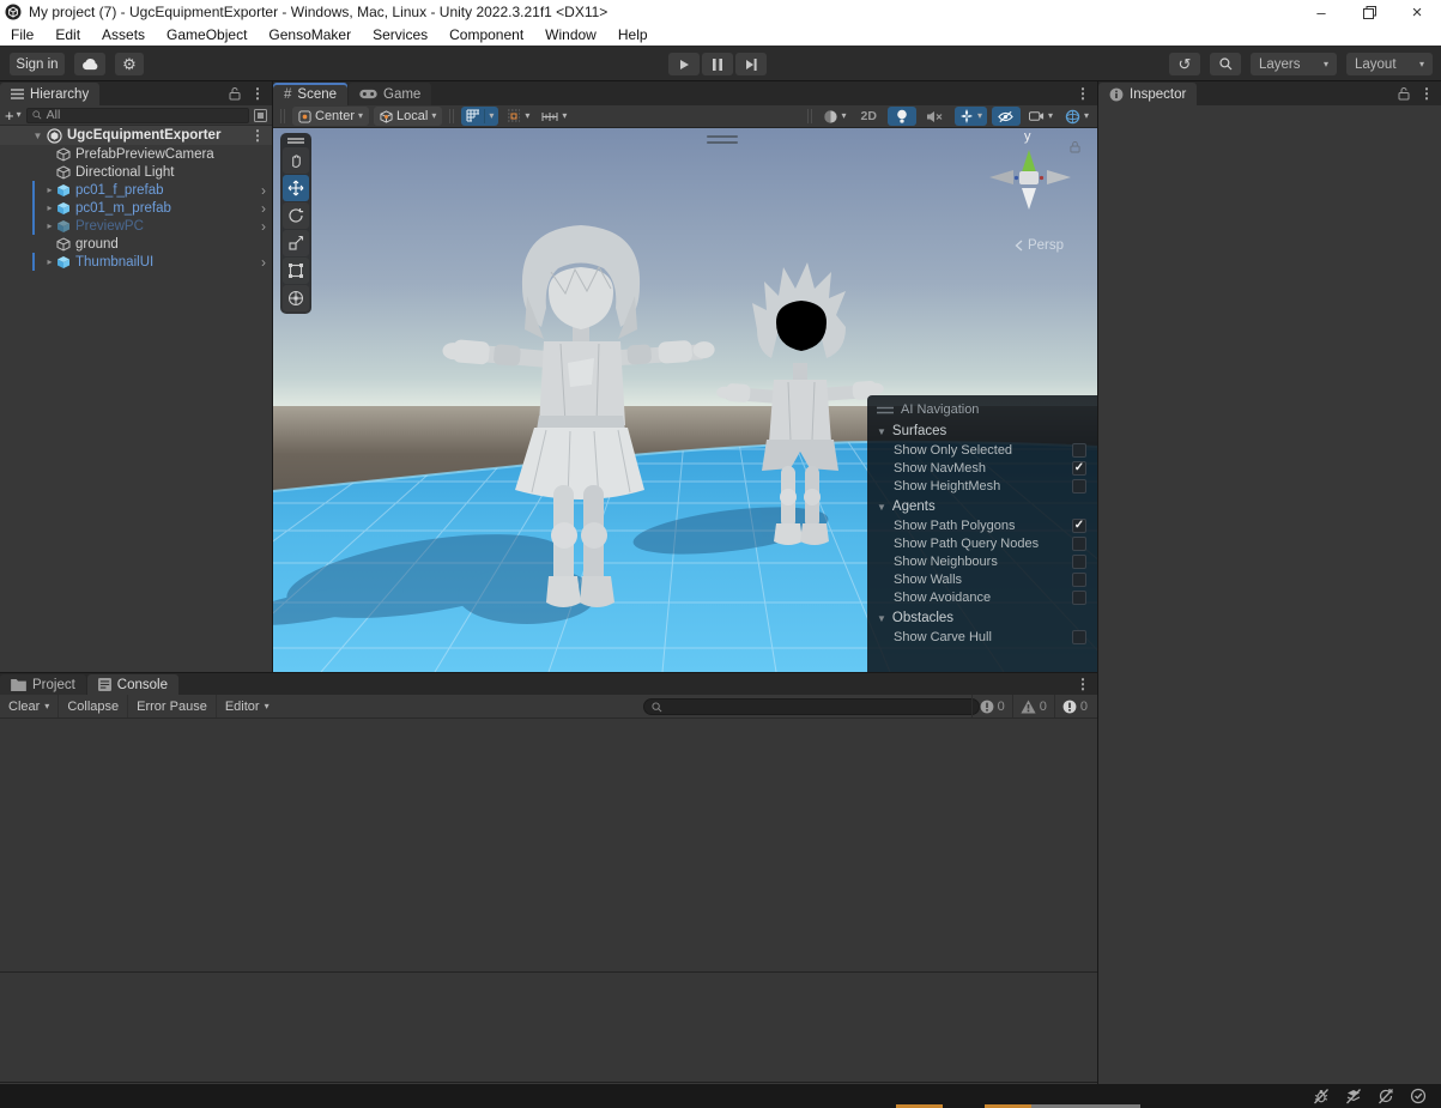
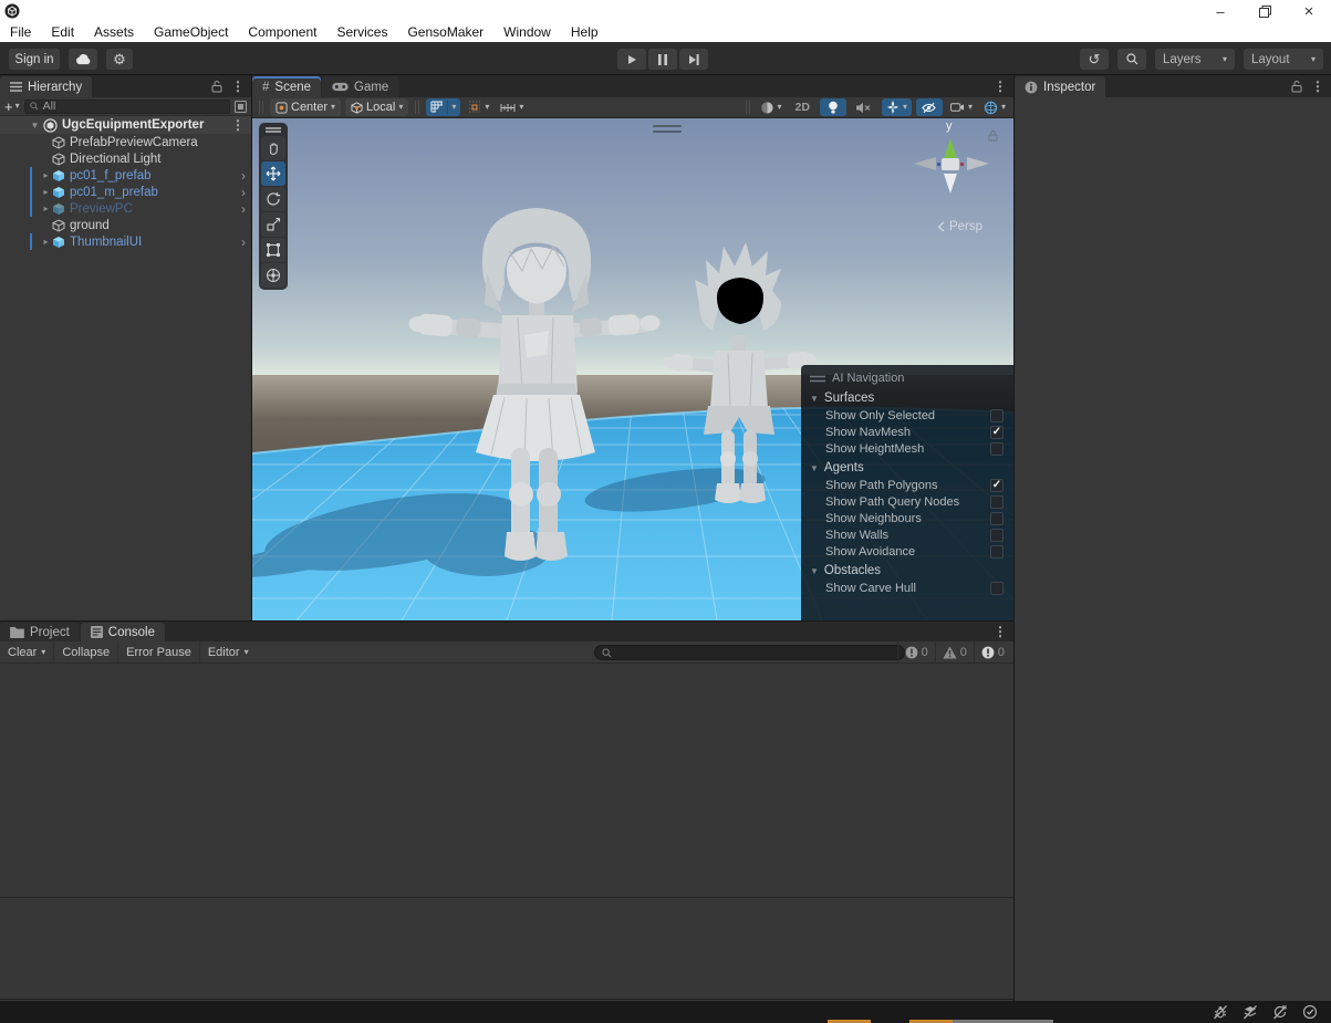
- My project (7) - UgcEquipmentExporter - Windows, Mac, Linux - Unity 2022.3.21f1 <DX11>
  –
  ×
  File
  Edit
  Assets
  GameObject
- GensoMaker
+ Component
  Services
- Component
+ GensoMaker
  Window
  Help
  Sign in
  ⚙
  ↺
  Layers
  ▾
  Layout
  ▾
  Hierarchy
  ⋮
  +
  ▾
  All
  ▼
  UgcEquipmentExporter
  ⋮
  PrefabPreviewCamera
  Directional Light
  ▸
  pc01_f_prefab
  ›
  ▸
  pc01_m_prefab
  ›
  ▸
  PreviewPC
  ›
  ground
  ▸
  ThumbnailUI
  ›
  #
  Scene
  Game
  ⋮
  Center
  ▾
  Local
  ▾
  ▾
  ▾
  ▾
  ▾
  2D
  ▾
  ▾
  ▾
  y
  Persp
  AI Navigation
  ▼
  Surfaces
  Show Only Selected
  Show NavMesh
  ✓
  Show HeightMesh
  ▼
  Agents
  Show Path Polygons
  ✓
  Show Path Query Nodes
  Show Neighbours
  Show Walls
  Show Avoidance
  ▼
  Obstacles
  Show Carve Hull
  Project
  Console
  ⋮
  Clear
  ▾
  Collapse
  Error Pause
  Editor
  ▾
  0
  0
  0
  Inspector
  ⋮
